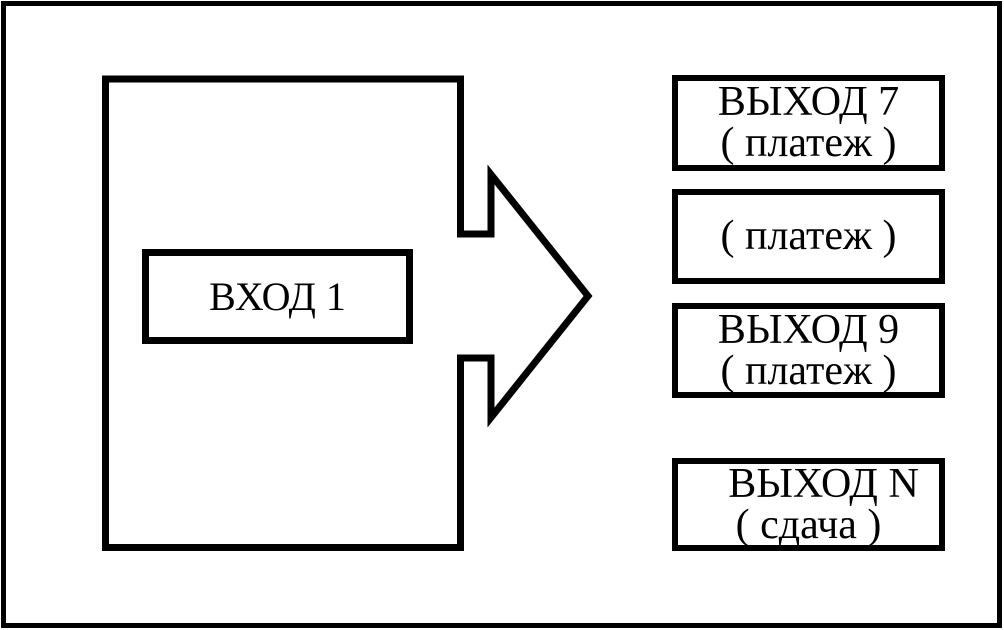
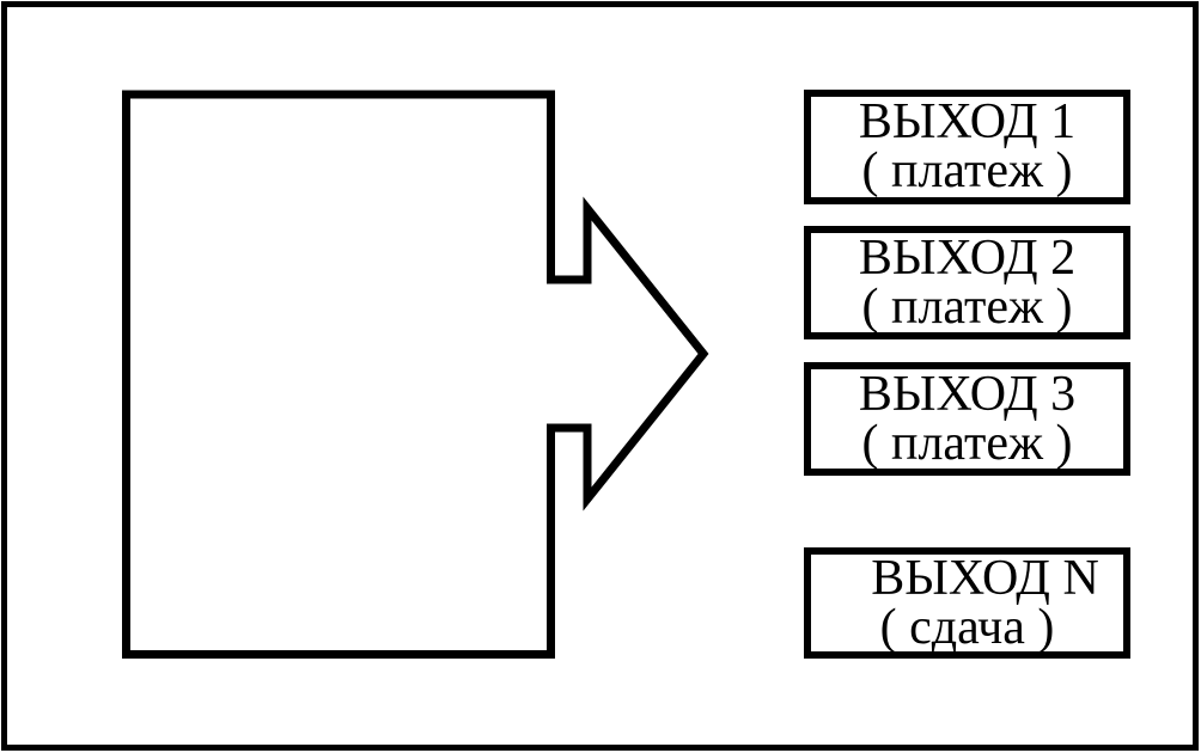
- ВХОД 1
- ВЫХОД 7
+ ВЫХОД 1
  ( платеж )
+ ВЫХОД 2
  ( платеж )
- ВЫХОД 9
+ ВЫХОД 3
  ( платеж )
  ВЫХОД N
  ( сдача )
